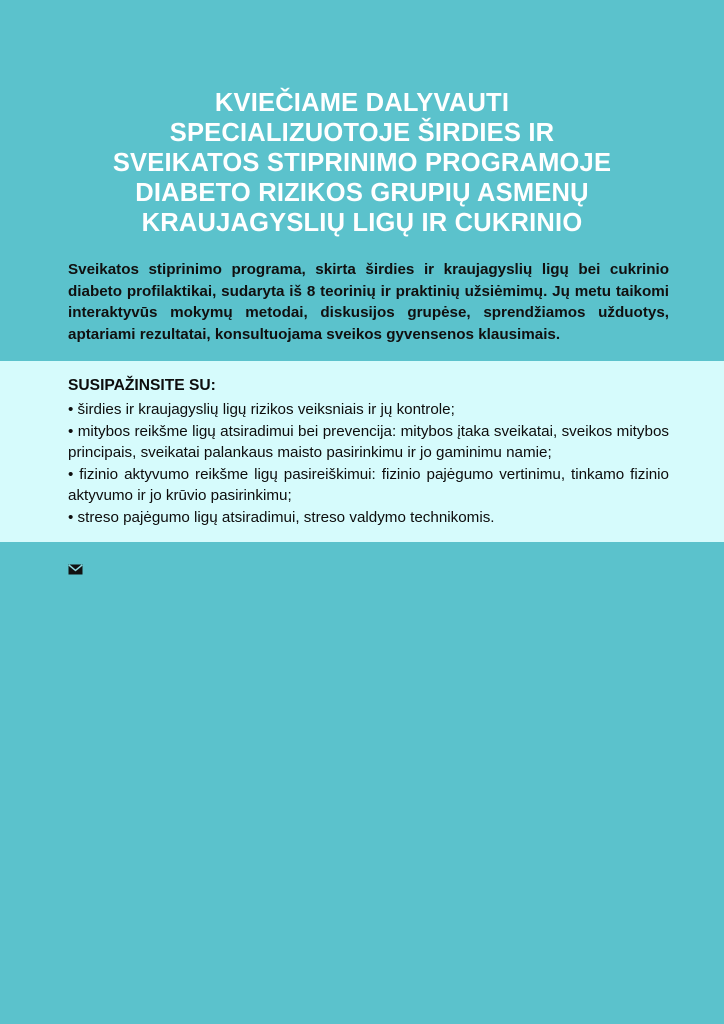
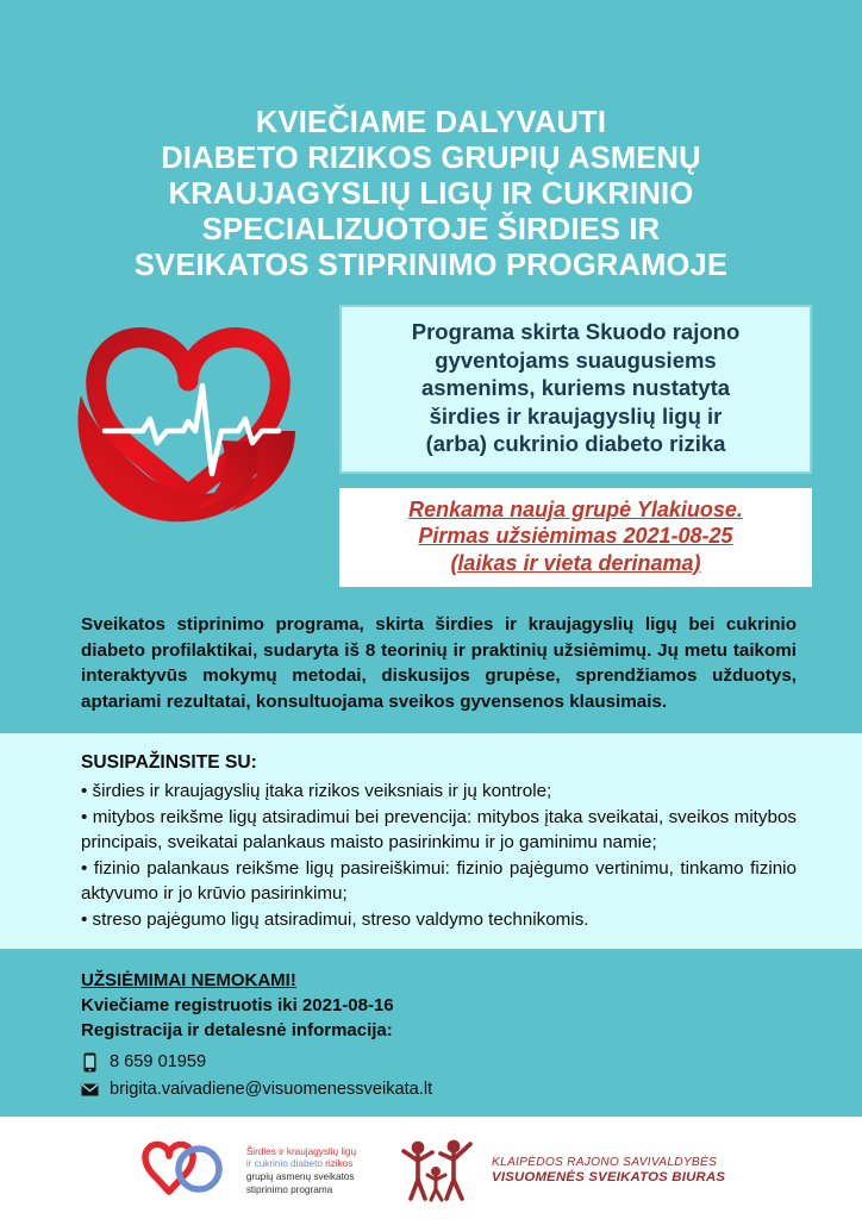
  KVIEČIAME DALYVAUTI
- SPECIALIZUOTOJE ŠIRDIES IR
+ DIABETO RIZIKOS GRUPIŲ ASMENŲ
- SVEIKATOS STIPRINIMO PROGRAMOJE
+ KRAUJAGYSLIŲ LIGŲ IR CUKRINIO
- DIABETO RIZIKOS GRUPIŲ ASMENŲ
+ SPECIALIZUOTOJE ŠIRDIES IR
- KRAUJAGYSLIŲ LIGŲ IR CUKRINIO
+ SVEIKATOS STIPRINIMO PROGRAMOJE
+ Programa skirta Skuodo rajono
+ gyventojams suaugusiems
+ asmenims, kuriems nustatyta
+ širdies ir kraujagyslių ligų ir
+ (arba) cukrinio diabeto rizika
+ Renkama nauja grupė Ylakiuose.
+ Pirmas užsiėmimas 2021-08-25
+ (laikas ir vieta derinama)
  Sveikatos stiprinimo programa, skirta širdies ir kraujagyslių ligų bei cukrinio diabeto profilaktikai, sudaryta iš 8 teorinių ir praktinių užsiėmimų. Jų metu taikomi interaktyvūs mokymų metodai, diskusijos grupėse, sprendžiamos užduotys, aptariami rezultatai, konsultuojama sveikos gyvensenos klausimais.
  SUSIPAŽINSITE SU:
- • širdies ir kraujagyslių ligų rizikos veiksniais ir jų kontrole;
+ • širdies ir kraujagyslių įtaka rizikos veiksniais ir jų kontrole;
  • mitybos reikšme ligų atsiradimui bei prevencija: mitybos įtaka sveikatai, sveikos mitybos principais, sveikatai palankaus maisto pasirinkimu ir jo gaminimu namie;
- • fizinio aktyvumo reikšme ligų pasireiškimui: fizinio pajėgumo vertinimu, tinkamo fizinio aktyvumo ir jo krūvio pasirinkimu;
+ • fizinio palankaus reikšme ligų pasireiškimui: fizinio pajėgumo vertinimu, tinkamo fizinio aktyvumo ir jo krūvio pasirinkimu;
  • streso pajėgumo ligų atsiradimui, streso valdymo technikomis.
+ UŽSIĖMIMAI NEMOKAMI!
+ Kviečiame registruotis iki 2021-08-16
+ Registracija ir detalesnė informacija:
+ 8 659 01959
+ brigita.vaivadiene@visuomenessveikata.lt
+ Širdies ir kraujagyslių ligų
+ ir cukrinio diabeto rizikos
+ grupių asmenų sveikatos
+ stiprinimo programa
+ KLAIPĖDOS RAJONO SAVIVALDYBĖS
+ VISUOMENĖS SVEIKATOS BIURAS
